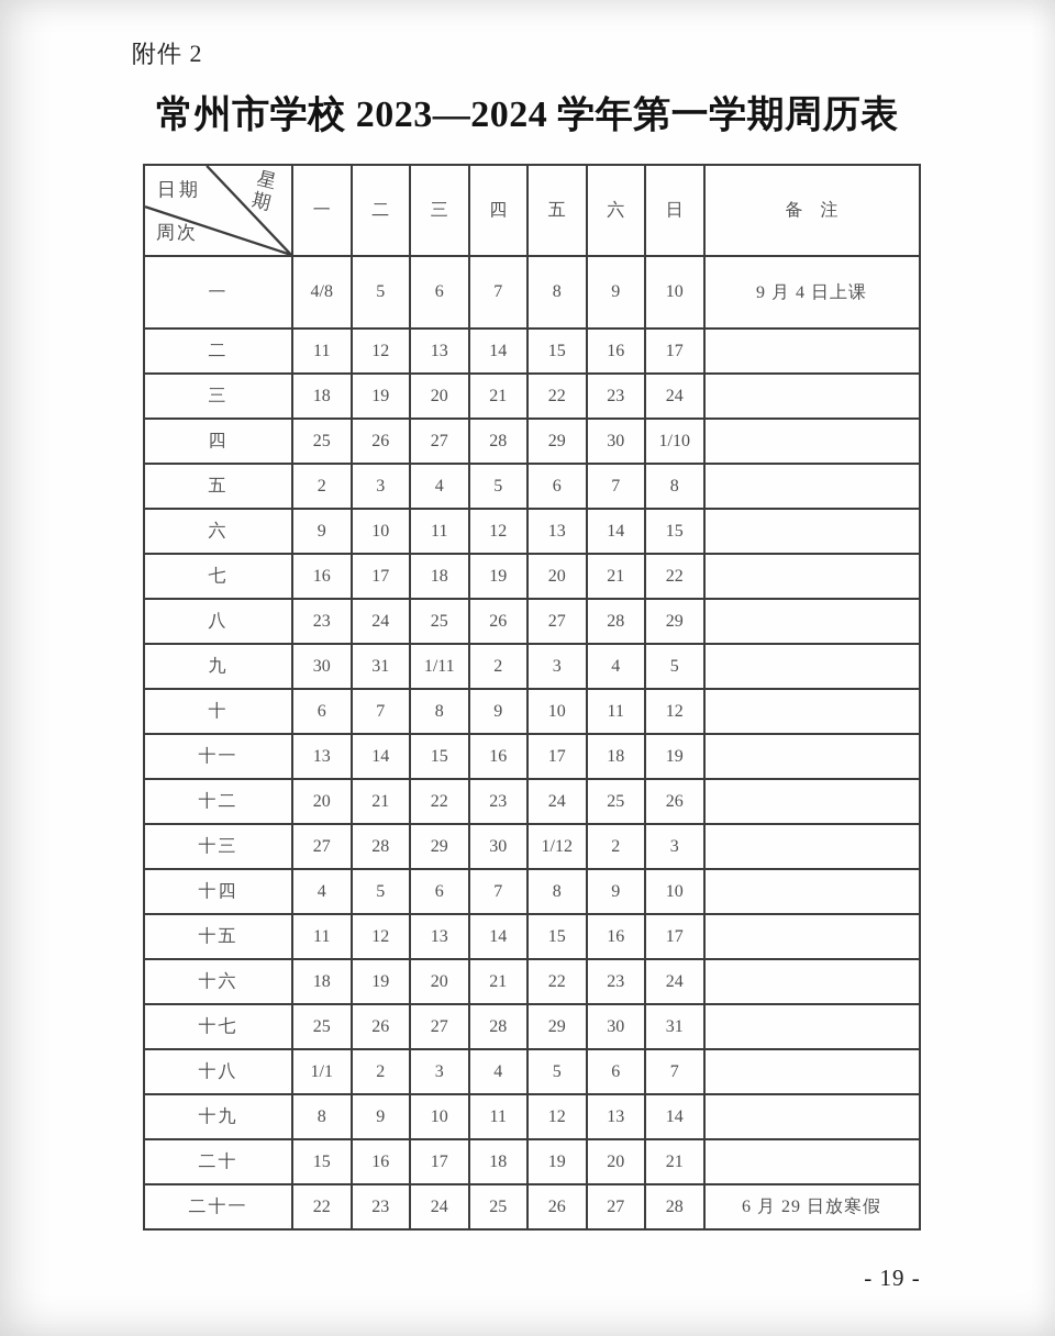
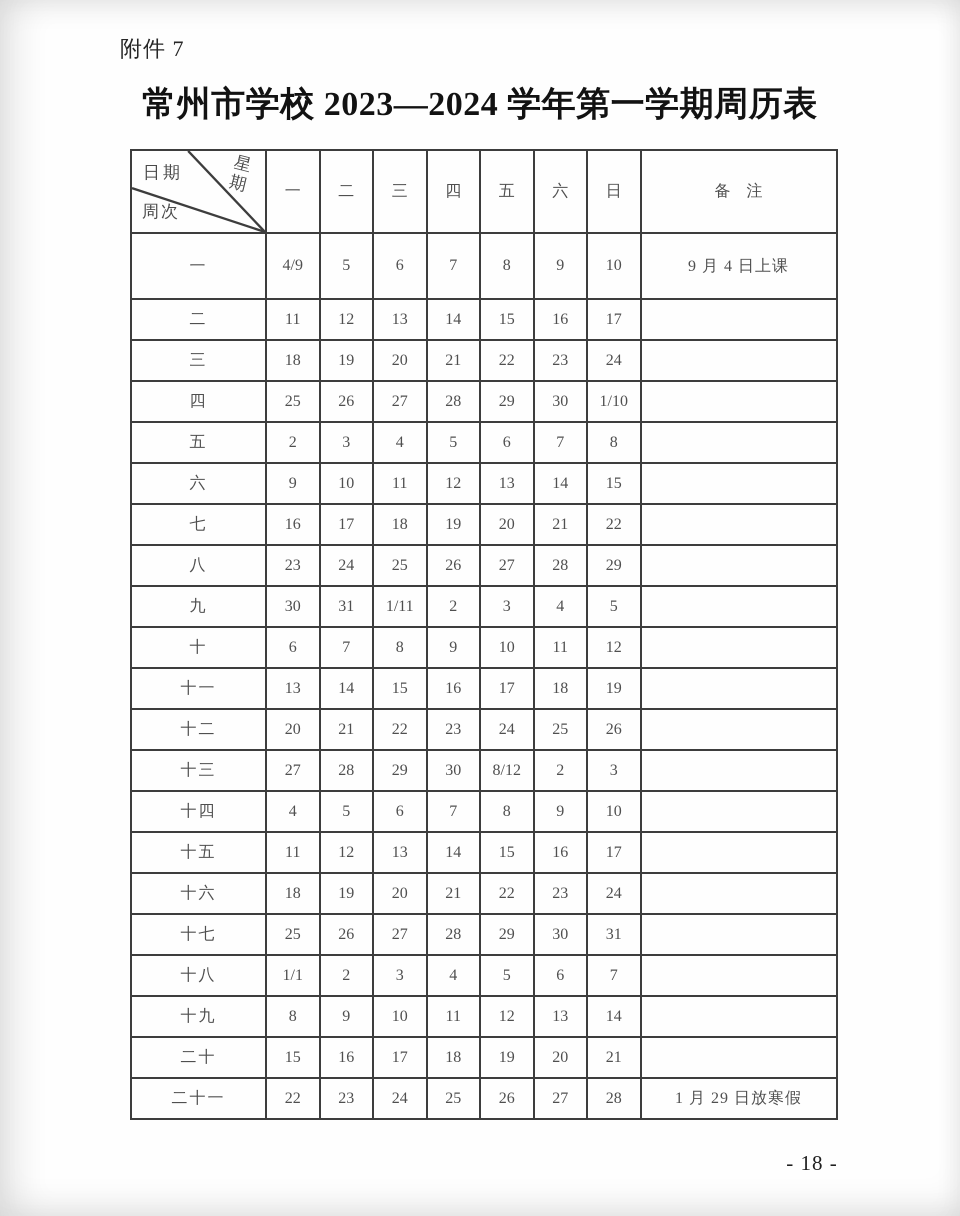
- 附件 2
+ 附件 7
  常州市学校 2023—2024 学年第一学期周历表
- 一	4/8	5	6	7	8	9	10	9 月 4 日上课
+ 一	4/9	5	6	7	8	9	10	9 月 4 日上课
  二	11	12	13	14	15	16	17
  三	18	19	20	21	22	23	24
  四	25	26	27	28	29	30	1/10
  五	2	3	4	5	6	7	8
  六	9	10	11	12	13	14	15
  七	16	17	18	19	20	21	22
  八	23	24	25	26	27	28	29
  九	30	31	1/11	2	3	4	5
  十	6	7	8	9	10	11	12
  十一	13	14	15	16	17	18	19
  十二	20	21	22	23	24	25	26
- 十三	27	28	29	30	1/12	2	3
+ 十三	27	28	29	30	8/12	2	3
  十四	4	5	6	7	8	9	10
  十五	11	12	13	14	15	16	17
  十六	18	19	20	21	22	23	24
  十七	25	26	27	28	29	30	31
  十八	1/1	2	3	4	5	6	7
  十九	8	9	10	11	12	13	14
  二十	15	16	17	18	19	20	21
- 二十一	22	23	24	25	26	27	28	6 月 29 日放寒假
+ 二十一	22	23	24	25	26	27	28	1 月 29 日放寒假
- - 19 -
+ - 18 -
